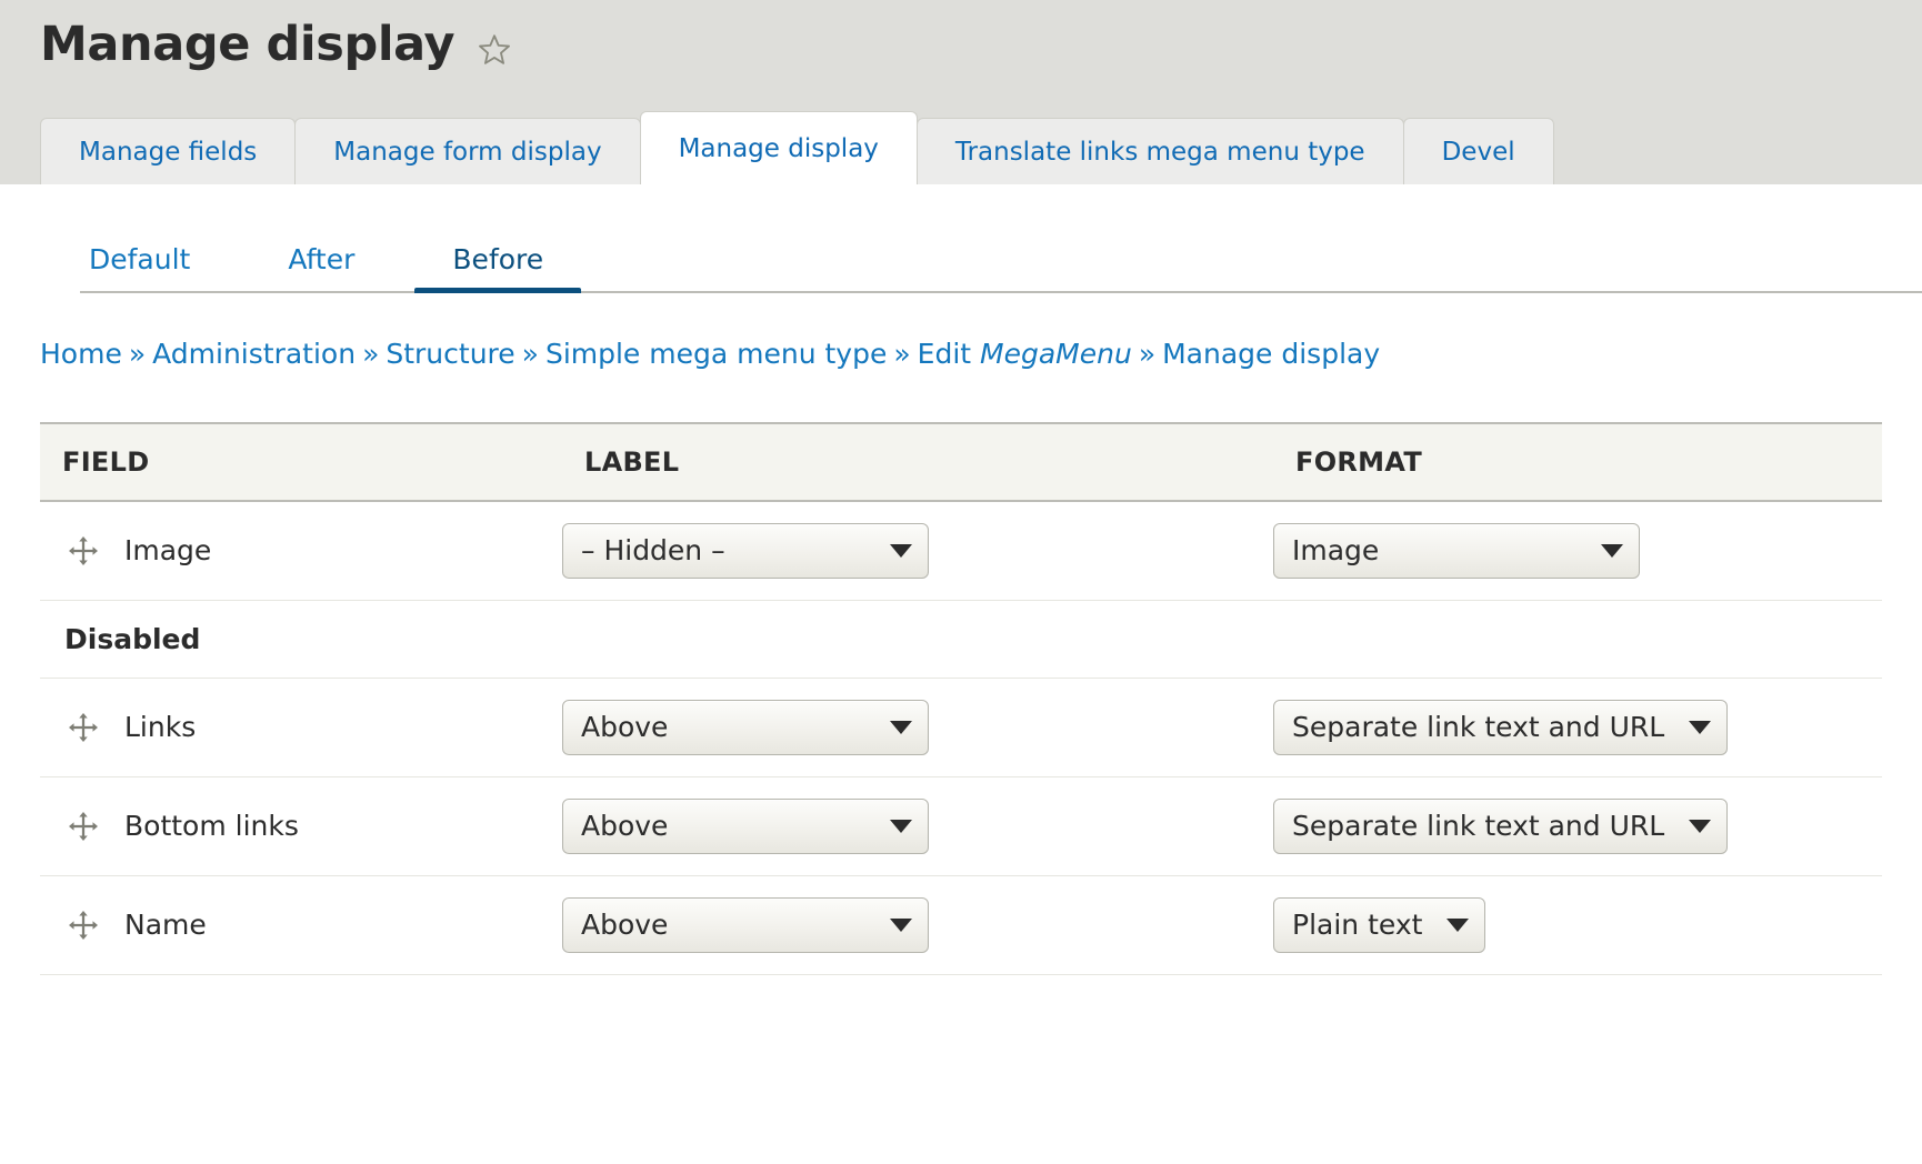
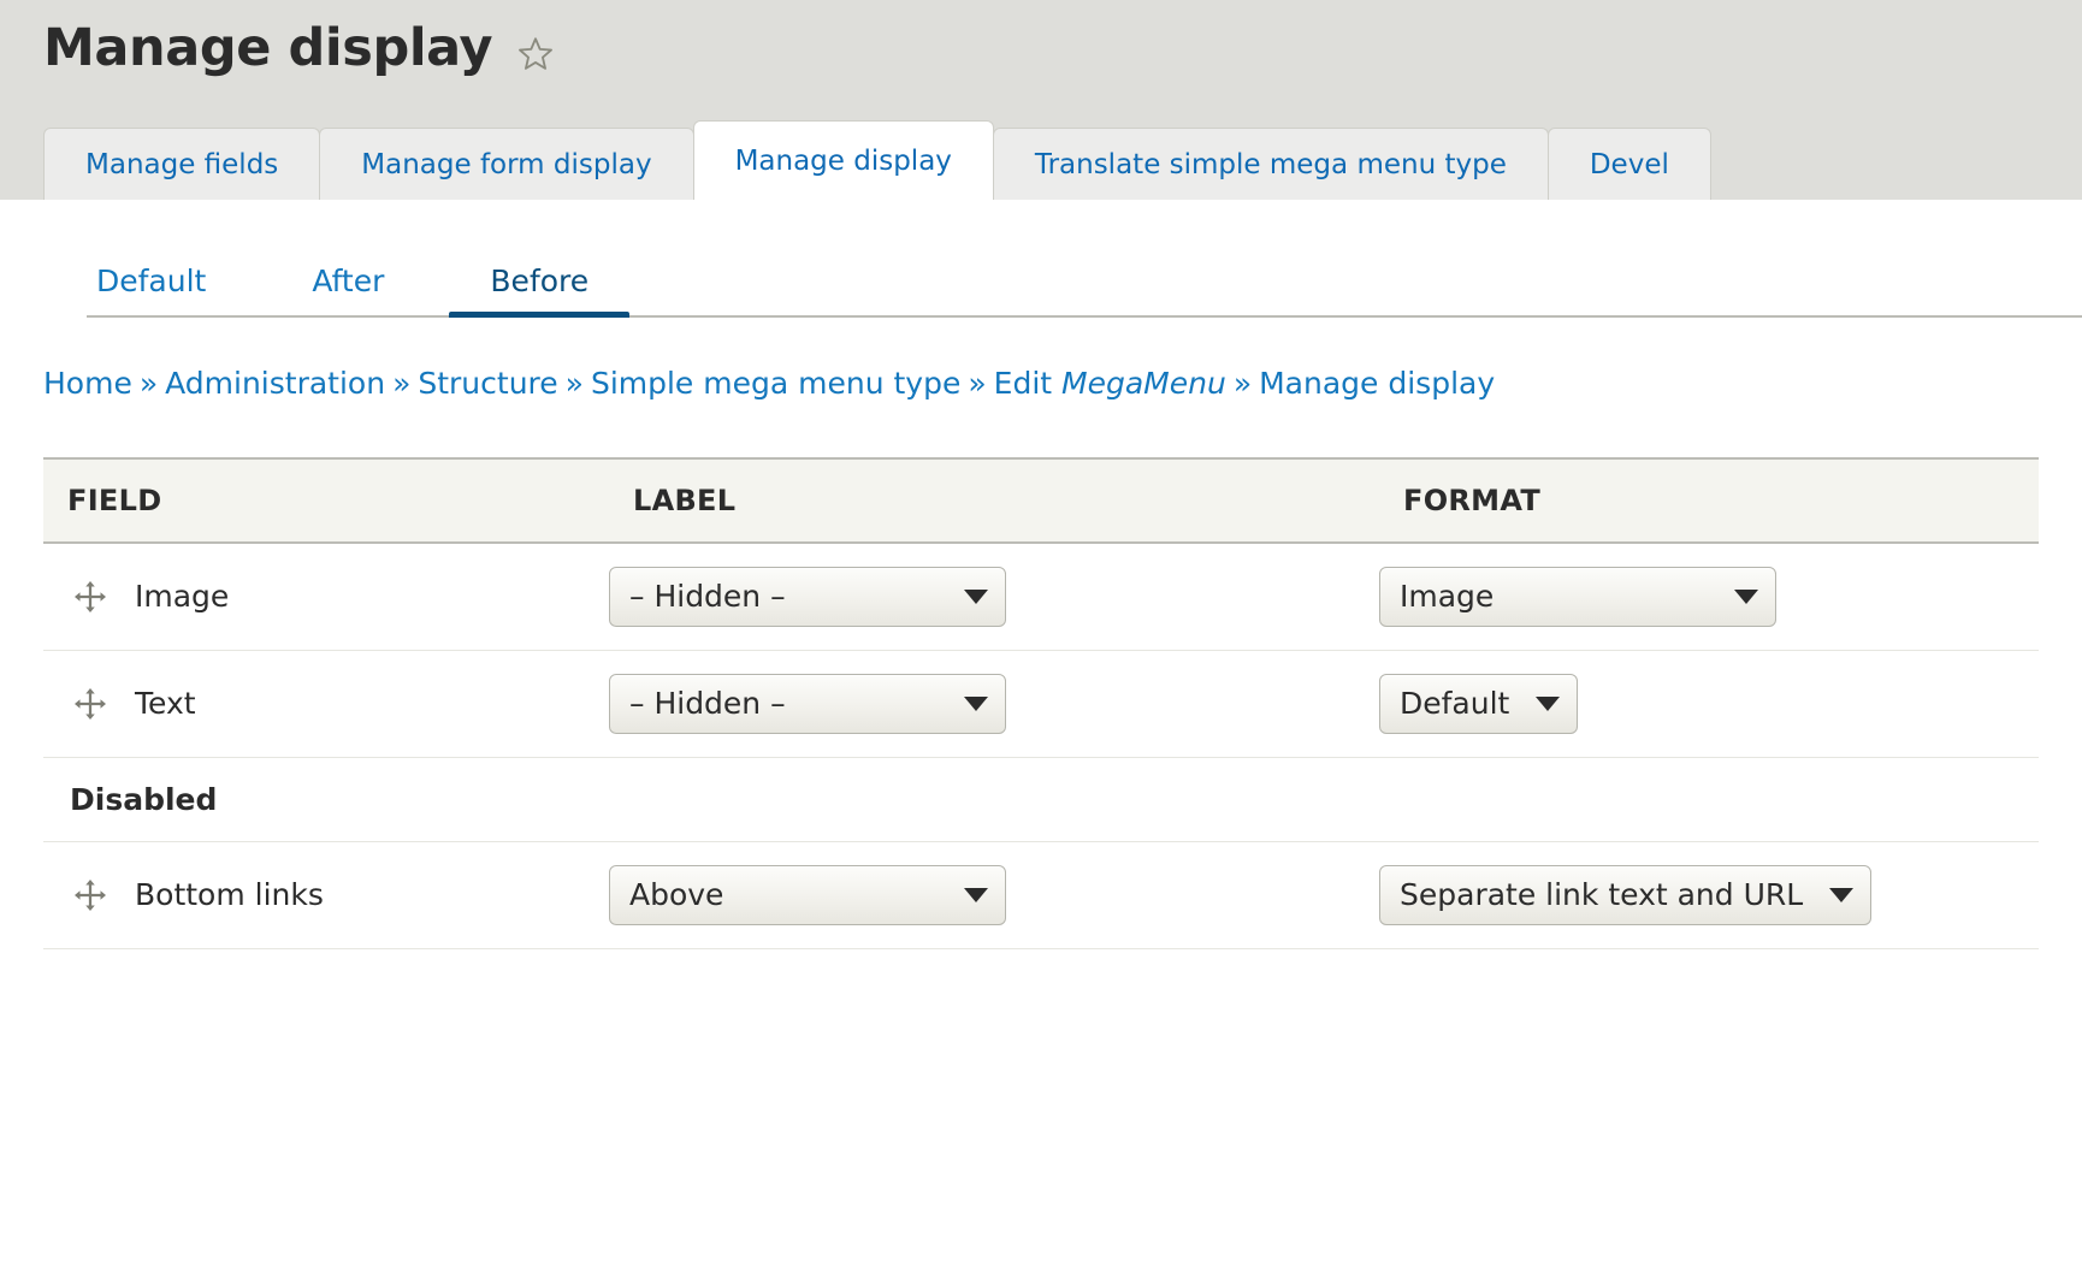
  Manage display
  Manage fields
  Manage form display
  Manage display
- Translate links mega menu type
+ Translate simple mega menu type
  Devel
  Default
  After
  Before
  Home » Administration » Structure » Simple mega menu type » Edit MegaMenu » Manage display
  FIELD	LABEL	FORMAT
  Image	– Hidden –	Image
+ Text	– Hidden –	Default
  Disabled
- Links	Above	Separate link text and URL
  Bottom links	Above	Separate link text and URL
- Name	Above	Plain text
